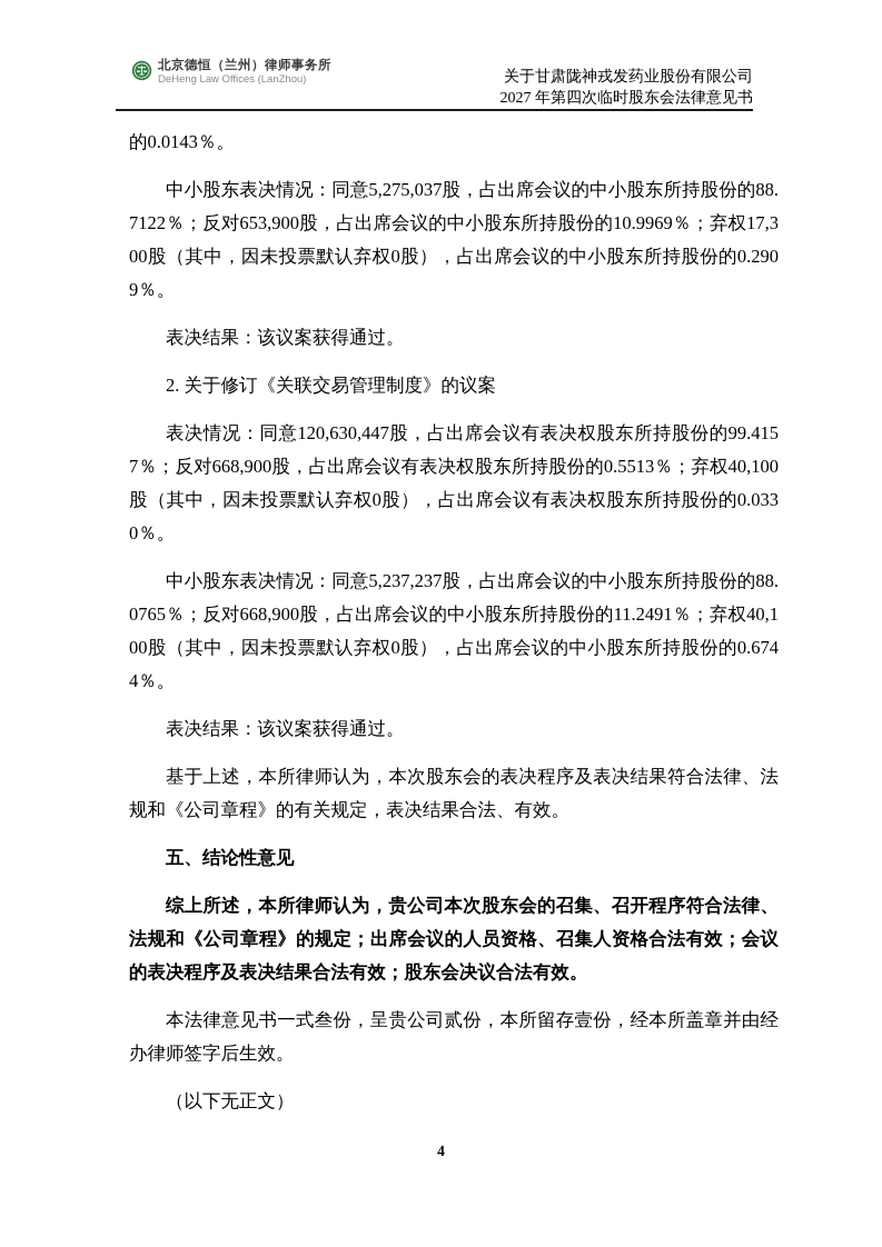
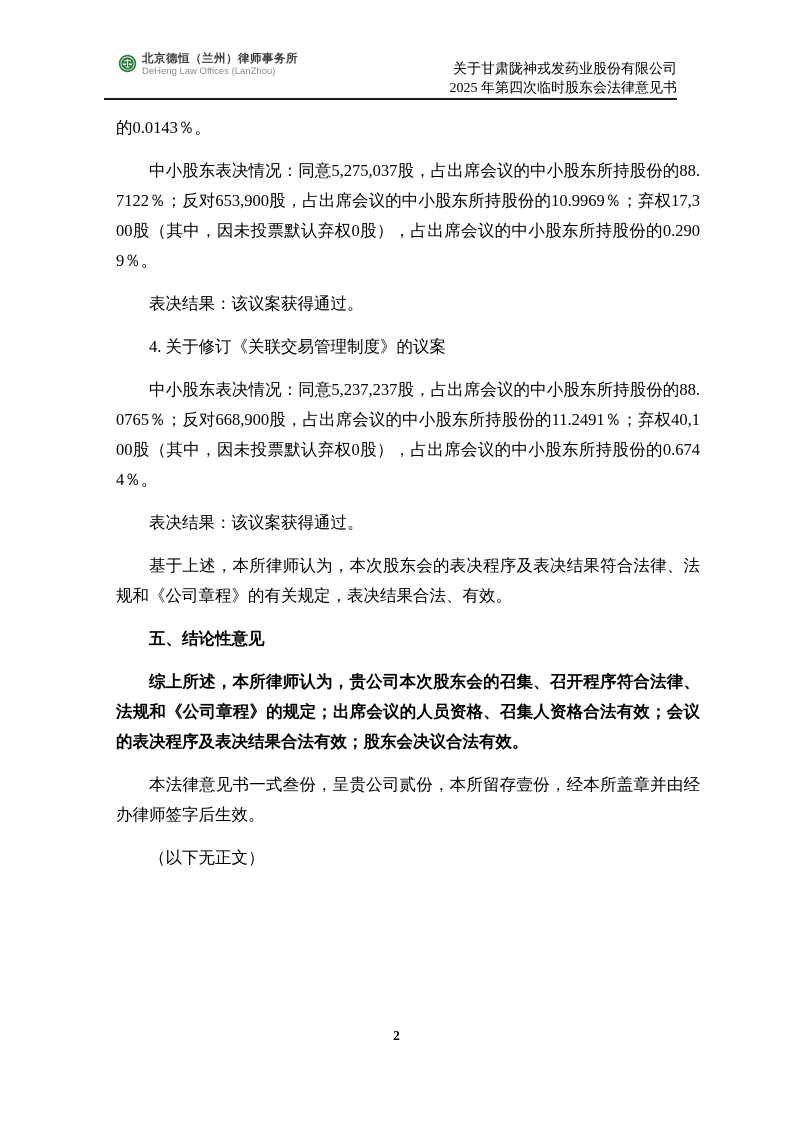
  北京德恒（兰州）律师事务所
  DeHeng Law Offices (LanZhou)
  关于甘肃陇神戎发药业股份有限公司
- 2027 年第四次临时股东会法律意见书
+ 2025 年第四次临时股东会法律意见书
  的0.0143％。
  中小股东表决情况：同意5,275,037股，占出席会议的中小股东所持股份的88.7122％；反对653,900股，占出席会议的中小股东所持股份的10.9969％；弃权17,300股（其中，因未投票默认弃权0股），占出席会议的中小股东所持股份的0.2909％。
  表决结果：该议案获得通过。
- 2. 关于修订《关联交易管理制度》的议案
+ 4. 关于修订《关联交易管理制度》的议案
- 表决情况：同意120,630,447股，占出席会议有表决权股东所持股份的99.4157％；反对668,900股，占出席会议有表决权股东所持股份的0.5513％；弃权40,100股（其中，因未投票默认弃权0股），占出席会议有表决权股东所持股份的0.0330％。
  中小股东表决情况：同意5,237,237股，占出席会议的中小股东所持股份的88.0765％；反对668,900股，占出席会议的中小股东所持股份的11.2491％；弃权40,100股（其中，因未投票默认弃权0股），占出席会议的中小股东所持股份的0.6744％。
  表决结果：该议案获得通过。
  基于上述，本所律师认为，本次股东会的表决程序及表决结果符合法律、法规和《公司章程》的有关规定，表决结果合法、有效。
  五、结论性意见
  综上所述，本所律师认为，贵公司本次股东会的召集、召开程序符合法律、法规和《公司章程》的规定；出席会议的人员资格、召集人资格合法有效；会议的表决程序及表决结果合法有效；股东会决议合法有效。
  本法律意见书一式叁份，呈贵公司贰份，本所留存壹份，经本所盖章并由经办律师签字后生效。
  （以下无正文）
- 4
+ 2
